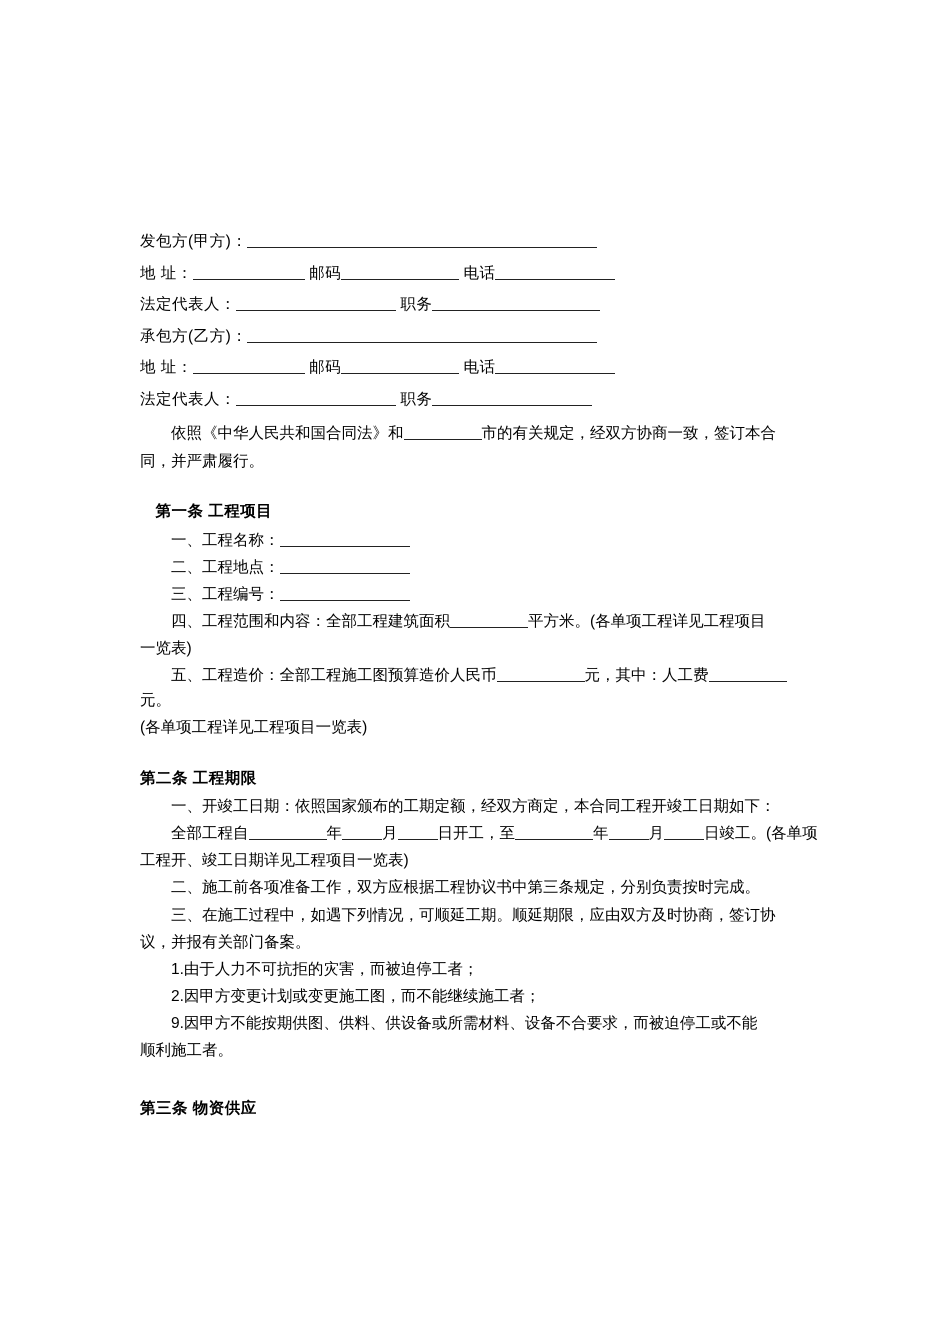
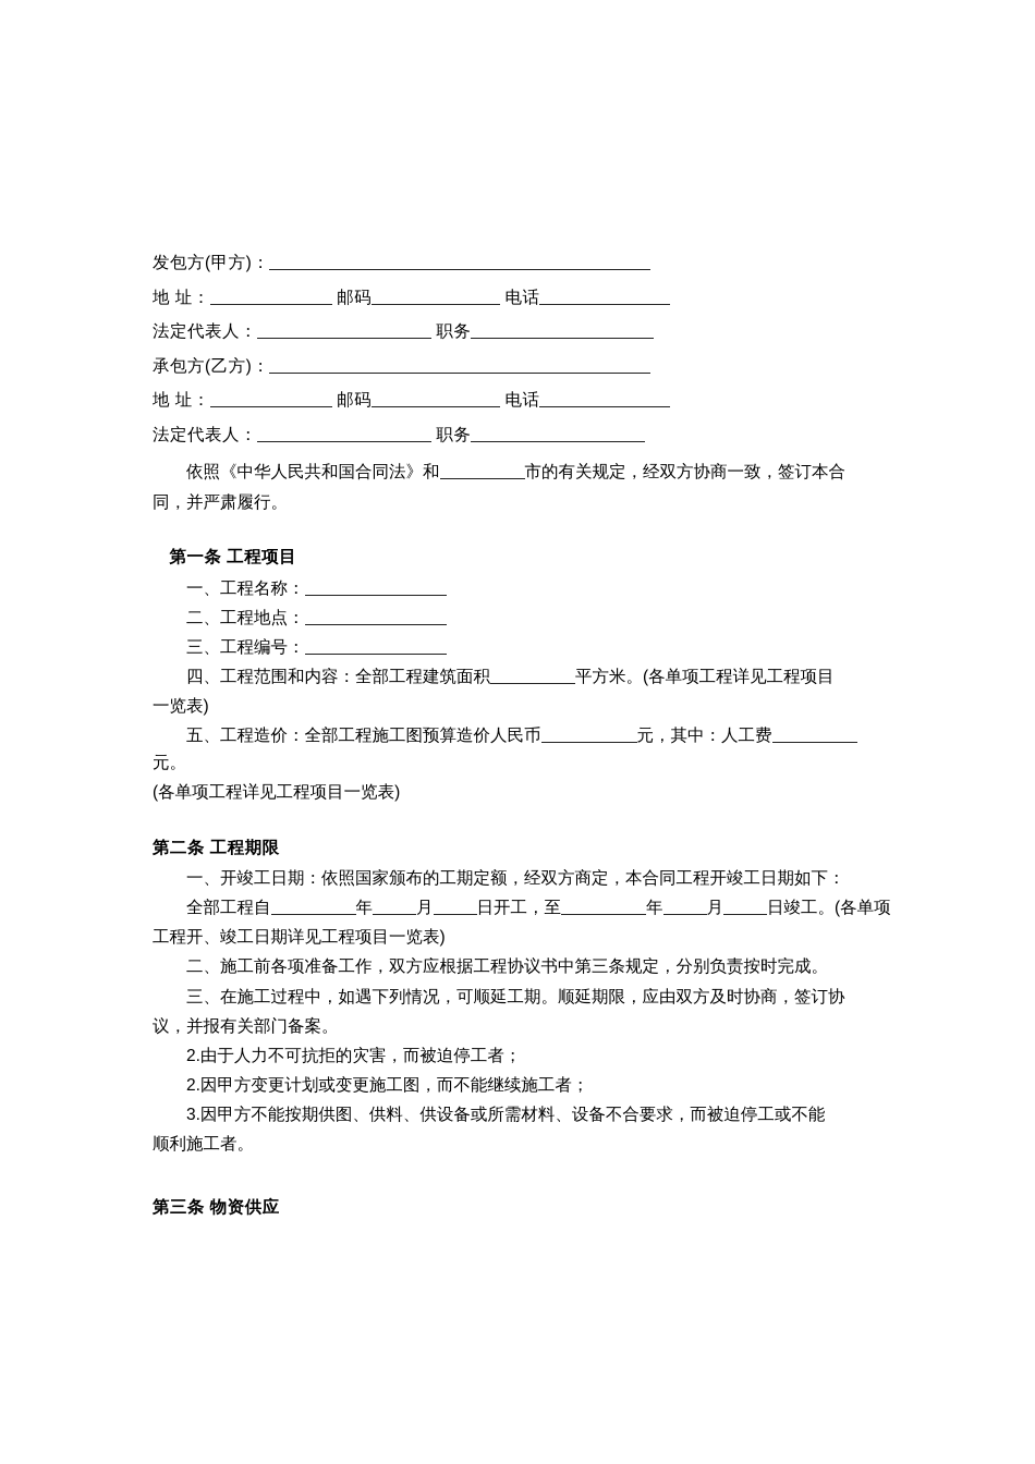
  发包方(甲方)：
  地 址： 邮码 电话
  法定代表人： 职务
  承包方(乙方)：
  地 址： 邮码 电话
  法定代表人： 职务
  依照《中华人民共和国合同法》和 市的有关规定，经双方协商一致，签订本合
  同，并严肃履行。
  第一条 工程项目
  一、工程名称：
  二、工程地点：
  三、工程编号：
  四、工程范围和内容：全部工程建筑面积 平方米。(各单项工程详见工程项目
  一览表)
  五、工程造价：全部工程施工图预算造价人民币 元，其中：人工费元。
  (各单项工程详见工程项目一览表)
  第二条 工程期限
  一、开竣工日期：依照国家颁布的工期定额，经双方商定，本合同工程开竣工日期如下：
  全部工程自 年 月 日开工，至 年 月 日竣工。(各单项
  工程开、竣工日期详见工程项目一览表)
  二、施工前各项准备工作，双方应根据工程协议书中第三条规定，分别负责按时完成。
  三、在施工过程中，如遇下列情况，可顺延工期。顺延期限，应由双方及时协商，签订协
  议，并报有关部门备案。
- 1.由于人力不可抗拒的灾害，而被迫停工者；
+ 2.由于人力不可抗拒的灾害，而被迫停工者；
  2.因甲方变更计划或变更施工图，而不能继续施工者；
- 9.因甲方不能按期供图、供料、供设备或所需材料、设备不合要求，而被迫停工或不能
+ 3.因甲方不能按期供图、供料、供设备或所需材料、设备不合要求，而被迫停工或不能
  顺利施工者。
  第三条 物资供应
